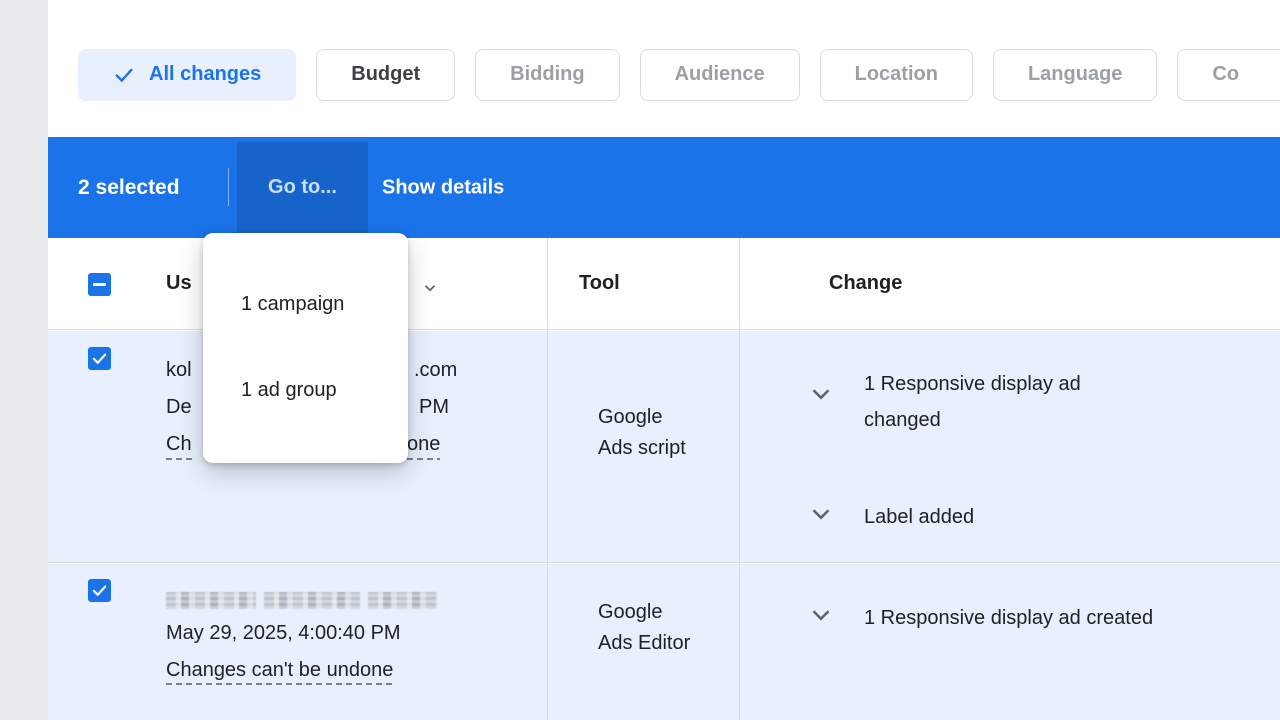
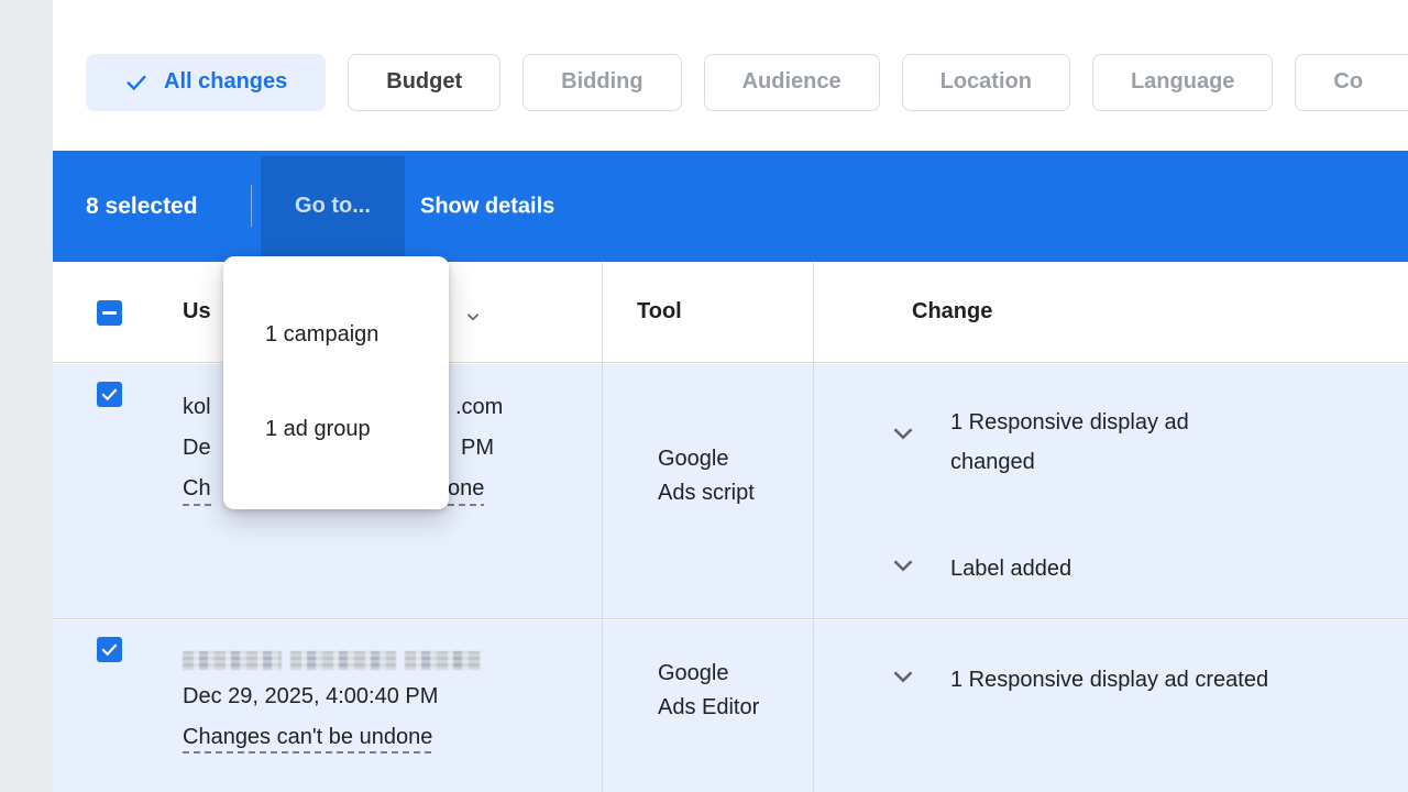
  All changes
  Budget
  Bidding
  Audience
  Location
  Language
  Co
- 2 selected
+ 8 selected
  Go to...
  Show details
  Us
  Tool
  Change
  kol
  .com
  De
  PM
  Ch
  one
  Google Ads script
  1 Responsive display ad changed
  Label added
- May 29, 2025, 4:00:40 PM
+ Dec 29, 2025, 4:00:40 PM
  Changes can't be undone
  Google Ads Editor
  1 Responsive display ad created
  1 campaign
  1 ad group
